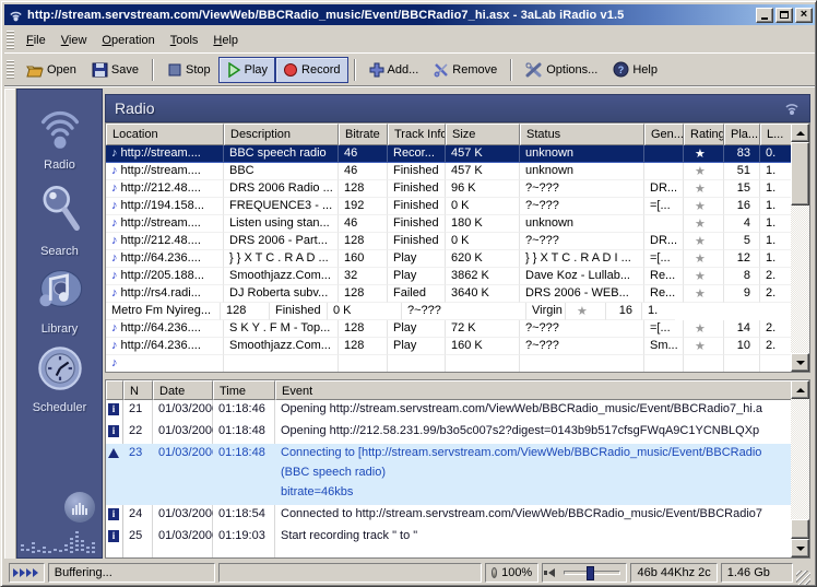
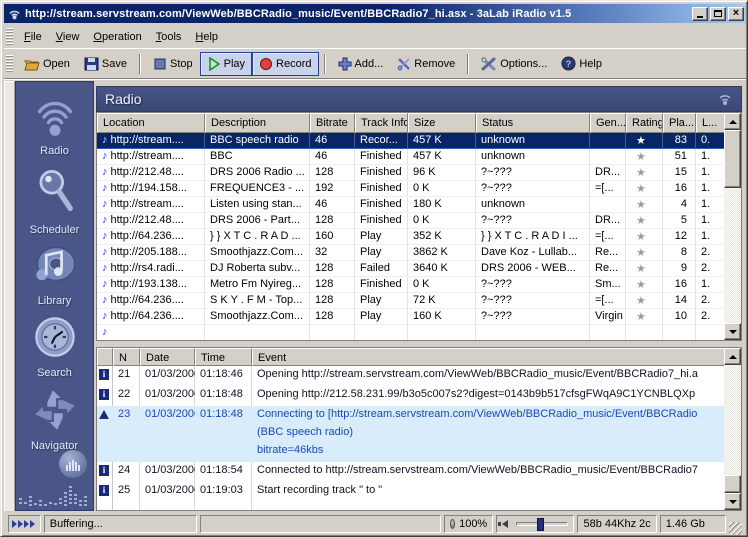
  http://stream.servstream.com/ViewWeb/BBCRadio_music/Event/BBCRadio7_hi.asx - 3aLab iRadio v1.5
  ×
  File
  View
  Operation
  Tools
  Help
  Open
  Save
  Stop
  Play
  Record
  Add...
  Remove
  Options...
  ?
  Help
  Radio
- Search
+ Scheduler
  Library
- Scheduler
+ Search
+ Navigator
  Radio
  Location
  Description
  Bitrate
  Track Info
  Size
  Status
  Gen...
  Rating
  Pla...
  L...
  ♪ http://stream....
  BBC speech radio
  46
  Recor...
  457 K
  unknown
  ★
  83
  0.
  ♪ http://stream....
  BBC
  46
  Finished
  457 K
  unknown
  ★
  51
  1.
  ♪ http://212.48....
  DRS 2006 Radio ...
  128
  Finished
  96 K
  ?~???
  DR...
  ★
  15
  1.
  ♪ http://194.158...
  FREQUENCE3 - ...
  192
  Finished
  0 K
  ?~???
  =[...
  ★
  16
  1.
  ♪ http://stream....
  Listen using stan...
  46
  Finished
  180 K
  unknown
  ★
  4
  1.
  ♪ http://212.48....
  DRS 2006 - Part...
  128
  Finished
  0 K
  ?~???
  DR...
  ★
  5
  1.
  ♪ http://64.236....
  } } X T C . R A D ...
  160
  Play
- 620 K
+ 352 K
  } } X T C . R A D I ...
  =[...
  ★
  12
  1.
  ♪ http://205.188...
  Smoothjazz.Com...
  32
  Play
  3862 K
  Dave Koz - Lullab...
  Re...
  ★
  8
  2.
  ♪ http://rs4.radi...
  DJ Roberta subv...
  128
  Failed
  3640 K
  DRS 2006 - WEB...
  Re...
  ★
  9
  2.
+ ♪ http://193.138...
  Metro Fm Nyireg...
  128
  Finished
  0 K
  ?~???
- Virgin
+ Sm...
  ★
  16
  1.
  ♪ http://64.236....
  S K Y . F M - Top...
  128
  Play
  72 K
  ?~???
  =[...
  ★
  14
  2.
  ♪ http://64.236....
  Smoothjazz.Com...
  128
  Play
  160 K
  ?~???
- Sm...
+ Virgin
  ★
  10
  2.
  ♪
  N
  Date
  Time
  Event
  i
  21
  01/03/200
  01:18:46
  Opening http://stream.servstream.com/ViewWeb/BBCRadio_music/Event/BBCRadio7_hi.a
  i
  22
  01/03/200
  01:18:48
  Opening http://212.58.231.99/b3o5c007s2?digest=0143b9b517cfsgFWqA9C1YCNBLQXp
  23
  01/03/200
  01:18:48
  Connecting to [http://stream.servstream.com/ViewWeb/BBCRadio_music/Event/BBCRadio
  (BBC speech radio)
  bitrate=46kbs
  i
  24
  01/03/200
  01:18:54
  Connected to http://stream.servstream.com/ViewWeb/BBCRadio_music/Event/BBCRadio7
  i
  25
  01/03/200
  01:19:03
  Start recording track " to "
  Buffering...
  100%
- 46b 44Khz 2c
+ 58b 44Khz 2c
  1.46 Gb
